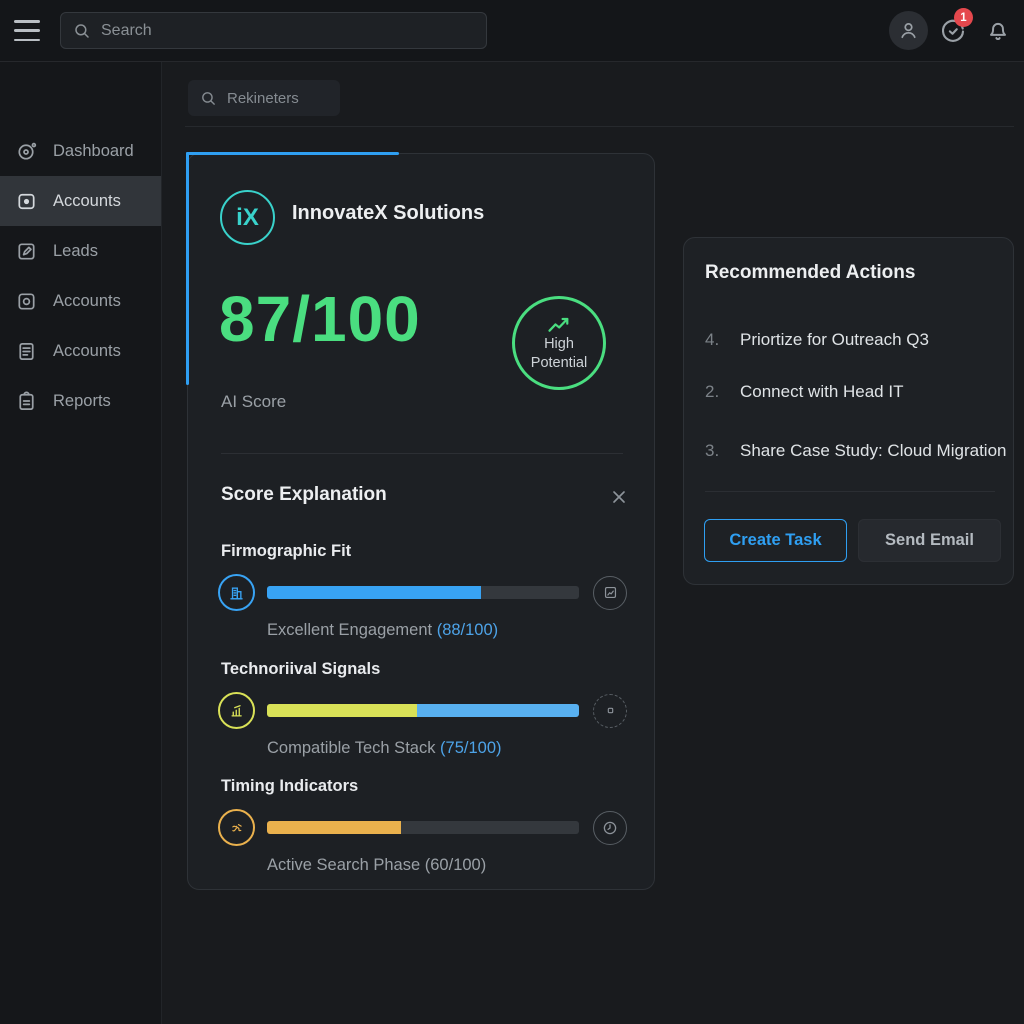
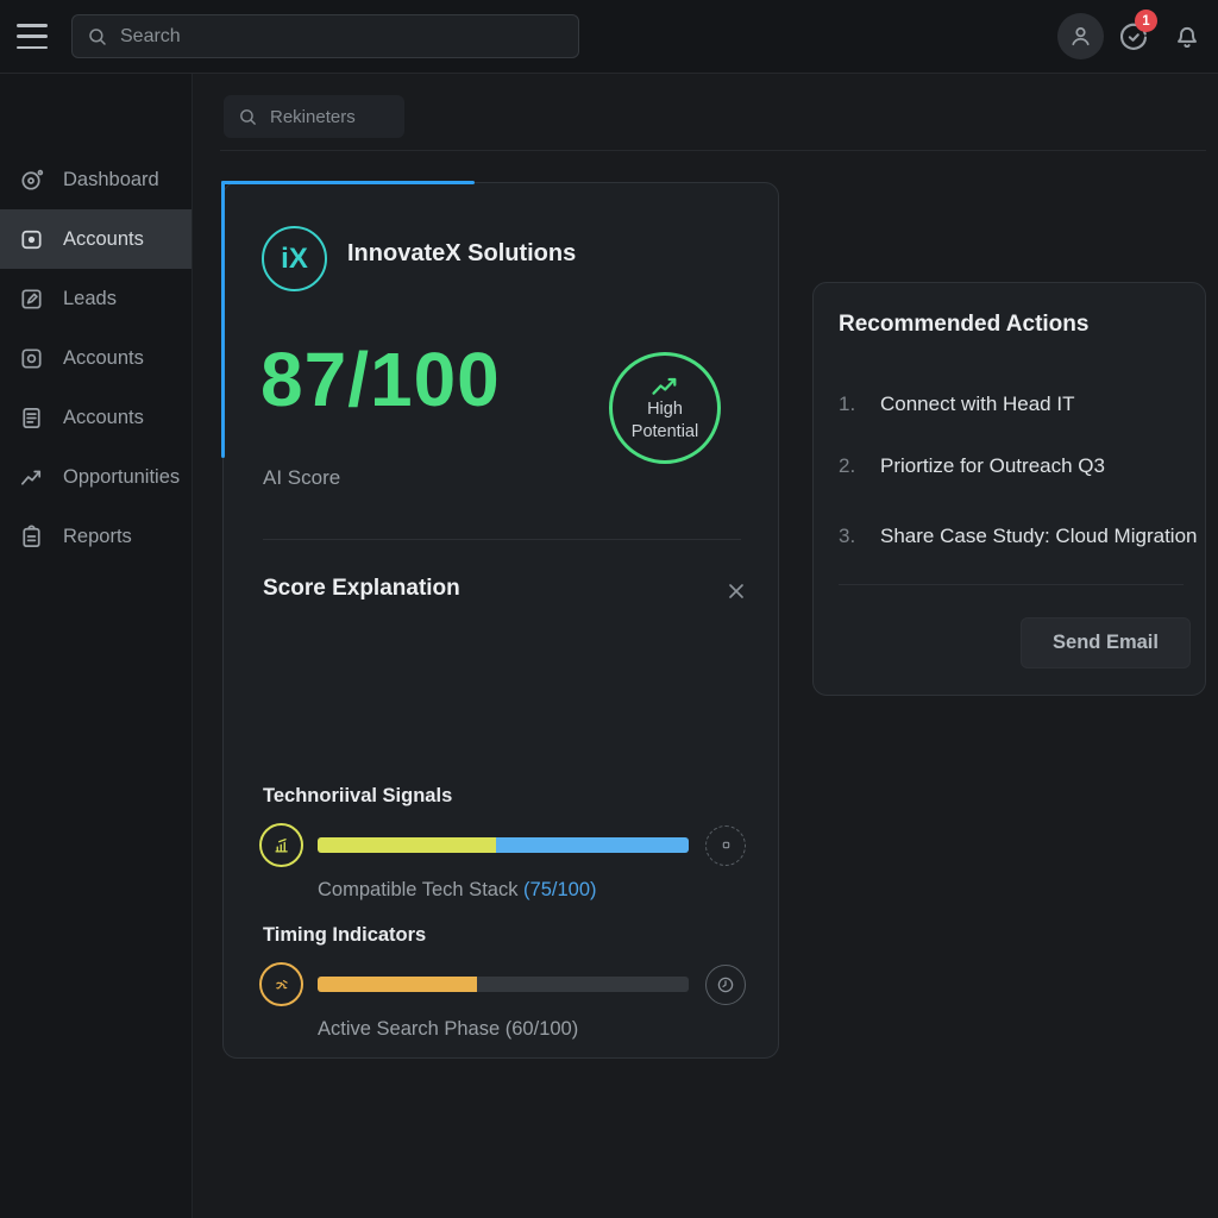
  Search
  1
  Dashboard
  Accounts
  Leads
  Accounts
  Accounts
+ Opportunities
  Reports
  Rekineters
  iX
  InnovateX Solutions
  87/100
  AI Score
  High
  Potential
  Score Explanation
- Firmographic Fit
- Excellent Engagement (88/100)
  Technoriival Signals
  Compatible Tech Stack (75/100)
  Timing Indicators
  Active Search Phase (60/100)
  Recommended Actions
- 4.
+ 1.
- Priortize for Outreach Q3
+ Connect with Head IT
  2.
- Connect with Head IT
+ Priortize for Outreach Q3
  3.
  Share Case Study: Cloud Migration
- Create Task
  Send Email
